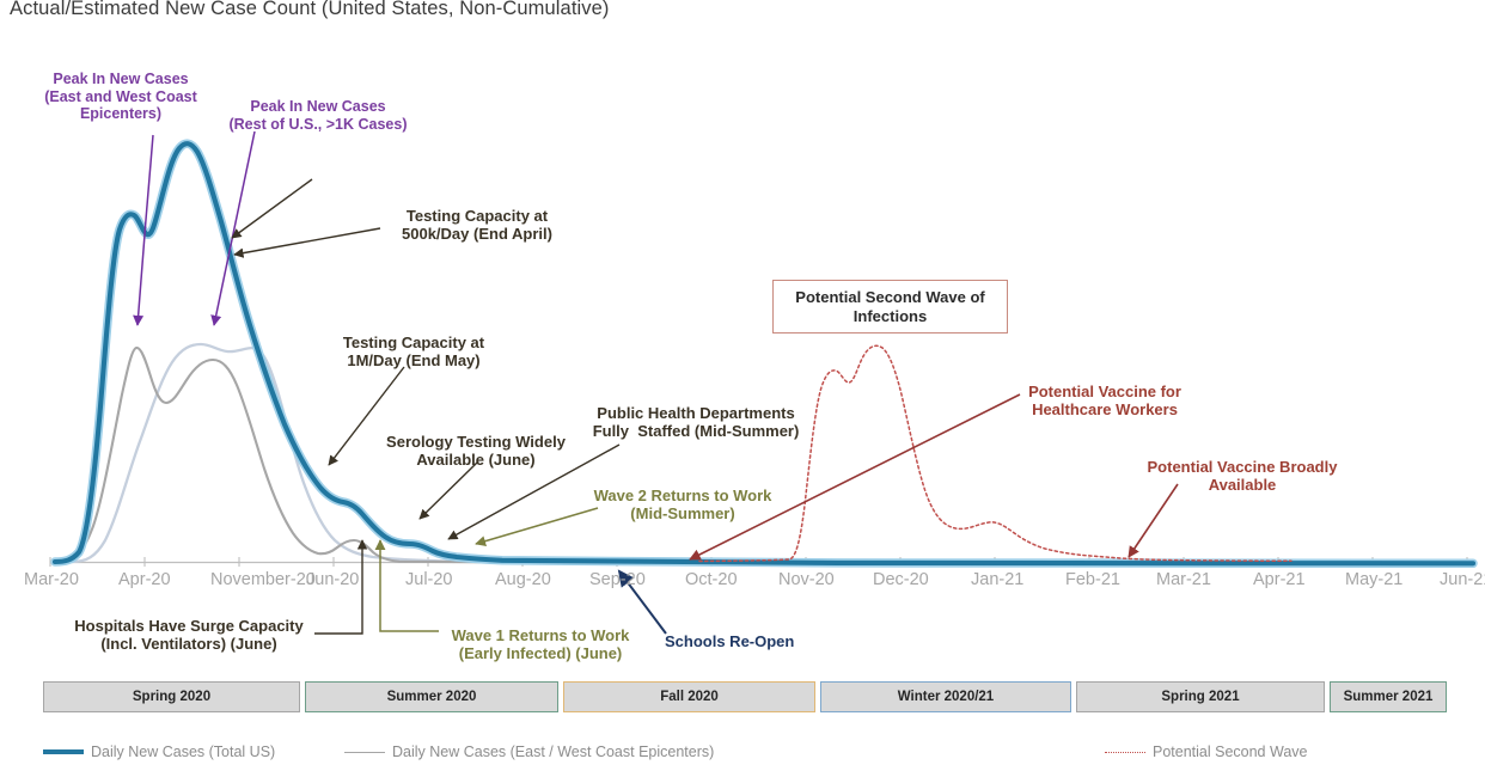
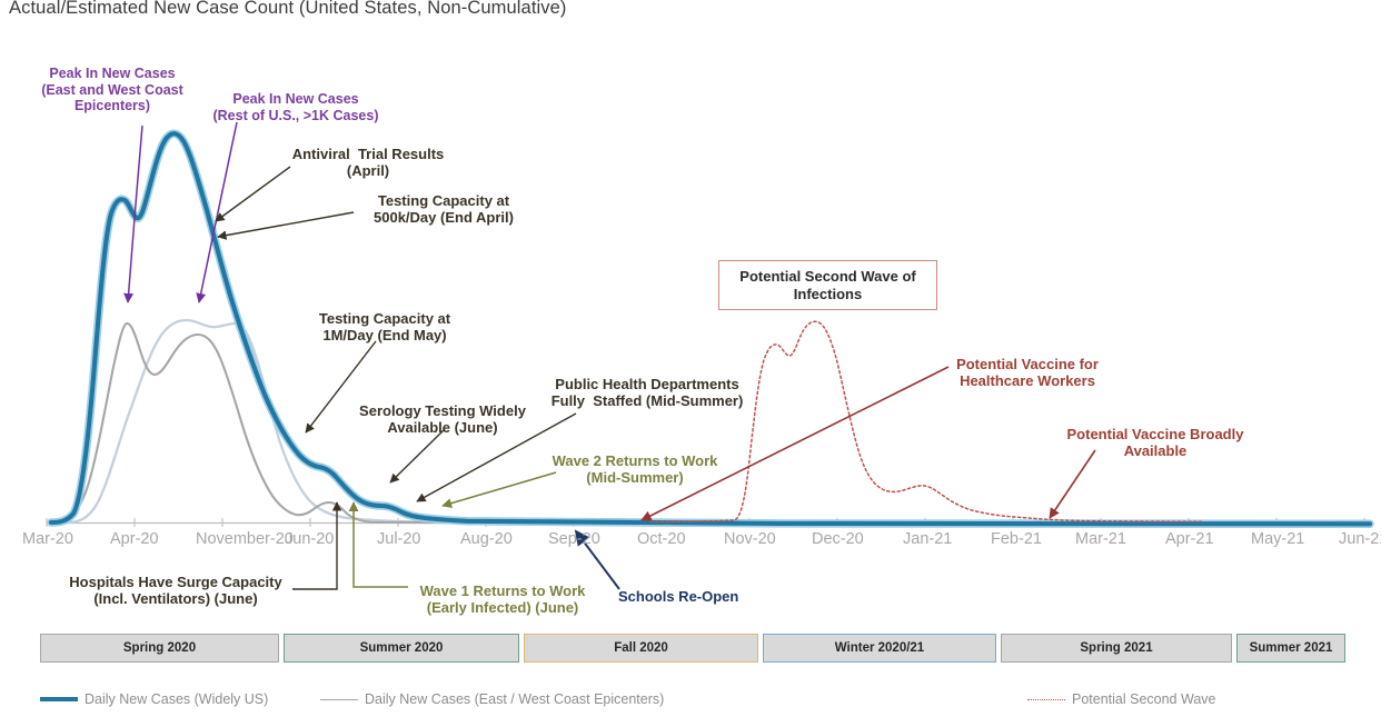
  Actual/Estimated New Case Count (United States, Non-Cumulative)
  Peak In New Cases
  (East and West Coast
  Epicenters)
  Peak In New Cases
  (Rest of U.S., >1K Cases)
+ Antiviral Trial Results
+ (April)
  Testing Capacity at
  500k/Day (End April)
  Testing Capacity at
  1M/Day (End May)
  Serology Testing Widely
  Available (June)
  Public Health Departments
  Fully Staffed (Mid-Summer)
  Wave 2 Returns to Work
  (Mid-Summer)
  Potential Vaccine for
  Healthcare Workers
  Potential Vaccine Broadly
  Available
  Hospitals Have Surge Capacity
  (Incl. Ventilators) (June)
  Wave 1 Returns to Work
  (Early Infected) (June)
  Schools Re-Open
  Potential Second Wave of
  Infections
  Mar-20
  Apr-20
  November-20
  Jun-20
  Jul-20
  Aug-20
  Sep-20
  Oct-20
  Nov-20
  Dec-20
  Jan-21
  Feb-21
  Mar-21
  Apr-21
  May-21
  Jun-2
  Spring 2020
  Summer 2020
  Fall 2020
  Winter 2020/21
  Spring 2021
  Summer 2021
- Daily New Cases (Total US)
+ Daily New Cases (Widely US)
  Daily New Cases (East / West Coast Epicenters)
  Potential Second Wave
